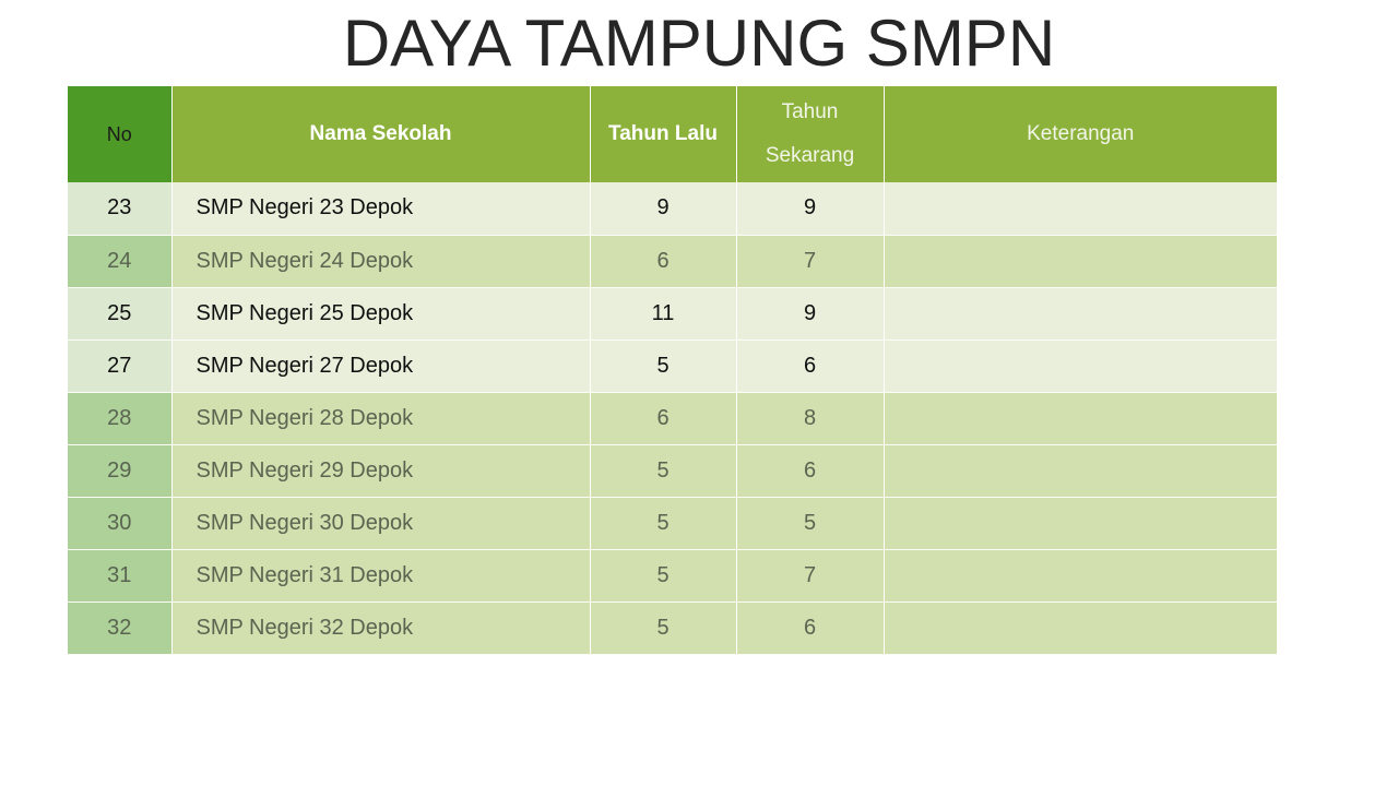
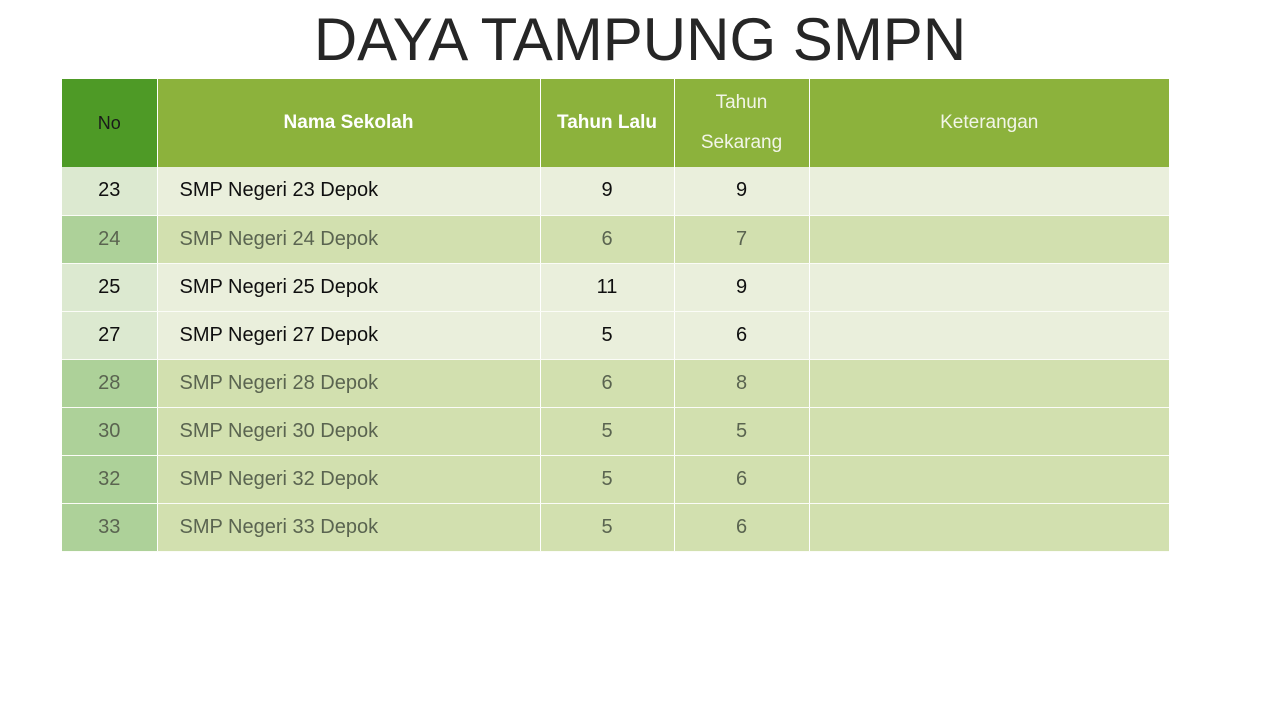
  DAYA TAMPUNG SMPN
  No	Nama Sekolah	Tahun Lalu	Tahun Sekarang	Keterangan
  23	SMP Negeri 23 Depok	9	9
  24	SMP Negeri 24 Depok	6	7
  25	SMP Negeri 25 Depok	11	9
  27	SMP Negeri 27 Depok	5	6
  28	SMP Negeri 28 Depok	6	8
- 29	SMP Negeri 29 Depok	5	6
  30	SMP Negeri 30 Depok	5	5
- 31	SMP Negeri 31 Depok	5	7
  32	SMP Negeri 32 Depok	5	6
+ 33	SMP Negeri 33 Depok	5	6
